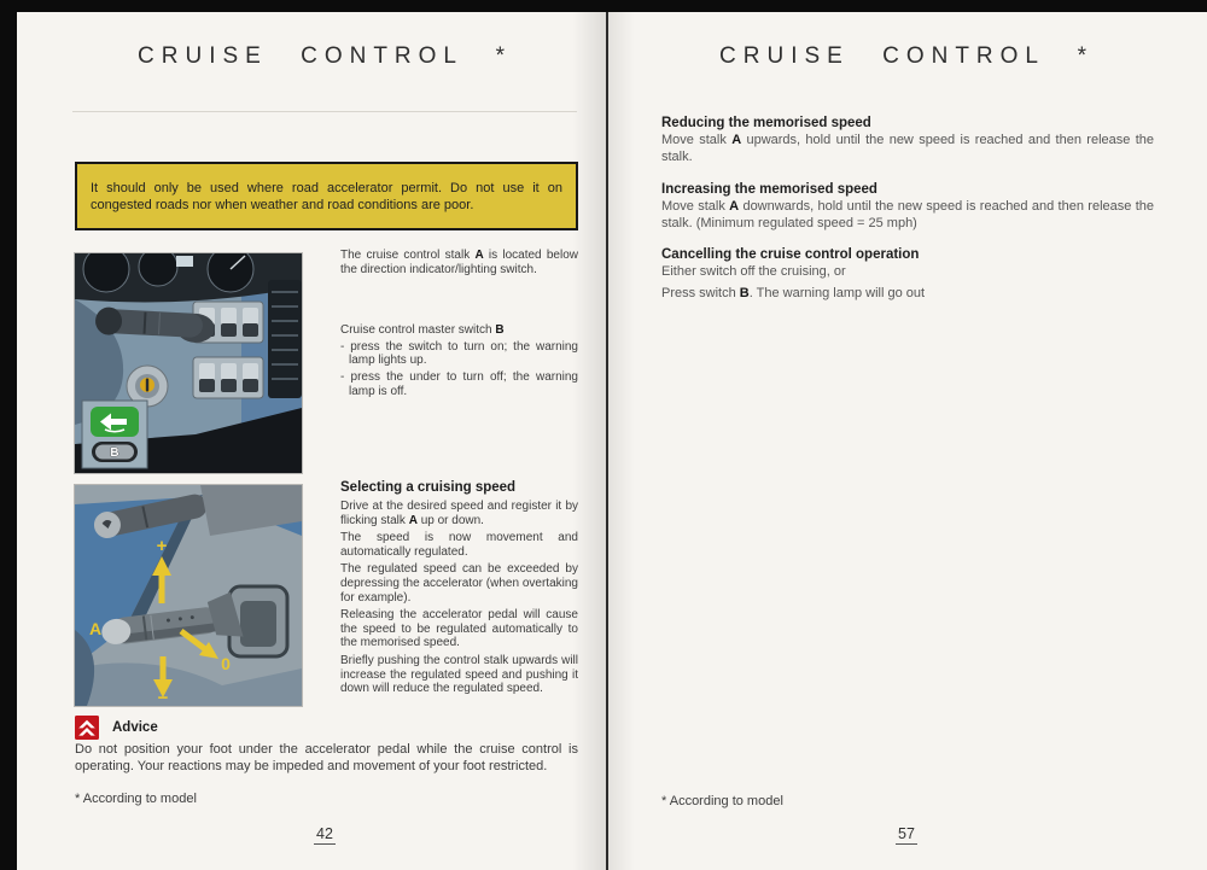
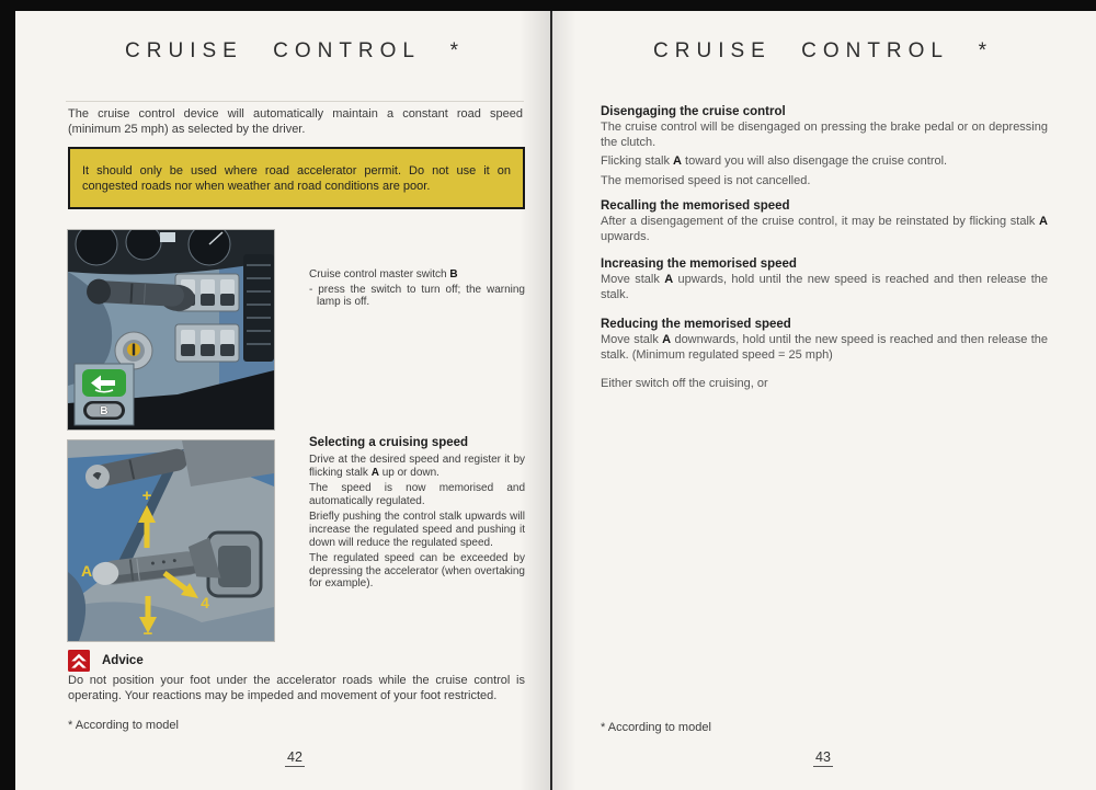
  CRUISE CONTROL *
+ The cruise control device will automatically maintain a constant road speed (minimum 25 mph) as selected by the driver.
  It should only be used where road accelerator permit. Do not use it on congested roads nor when weather and road conditions are poor.
  B
- The cruise control stalk A is located below the direction indicator/lighting switch.
  Cruise control master switch B
- - press the switch to turn on; the warning lamp lights up.
- - press the under to turn off; the warning lamp is off.
+ - press the switch to turn off; the warning lamp is off.
  +
  −
  A
- 0
+ 4
  Selecting a cruising speed
  Drive at the desired speed and register it by flicking stalk A up or down.
- The speed is now movement and automatically regulated.
+ The speed is now memorised and automatically regulated.
- The regulated speed can be exceeded by depressing the accelerator (when overtaking for example).
+ Briefly pushing the control stalk upwards will increase the regulated speed and pushing it down will reduce the regulated speed.
- Releasing the accelerator pedal will cause the speed to be regulated automatically to the memorised speed.
- Briefly pushing the control stalk upwards will increase the regulated speed and pushing it down will reduce the regulated speed.
+ The regulated speed can be exceeded by depressing the accelerator (when overtaking for example).
  Advice
- Do not position your foot under the accelerator pedal while the cruise control is operating. Your reactions may be impeded and movement of your foot restricted.
+ Do not position your foot under the accelerator roads while the cruise control is operating. Your reactions may be impeded and movement of your foot restricted.
  * According to model
  42
  CRUISE CONTROL *
+ Disengaging the cruise control
+ The cruise control will be disengaged on pressing the brake pedal or on depressing the clutch.
+ Flicking stalk A toward you will also disengage the cruise control.
+ The memorised speed is not cancelled.
+ Recalling the memorised speed
+ After a disengagement of the cruise control, it may be reinstated by flicking stalk A upwards.
- Reducing the memorised speed
+ Increasing the memorised speed
  Move stalk A upwards, hold until the new speed is reached and then release the stalk.
- Increasing the memorised speed
+ Reducing the memorised speed
  Move stalk A downwards, hold until the new speed is reached and then release the stalk. (Minimum regulated speed = 25 mph)
- Cancelling the cruise control operation
  Either switch off the cruising, or
- Press switch B. The warning lamp will go out
  * According to model
- 57
+ 43
